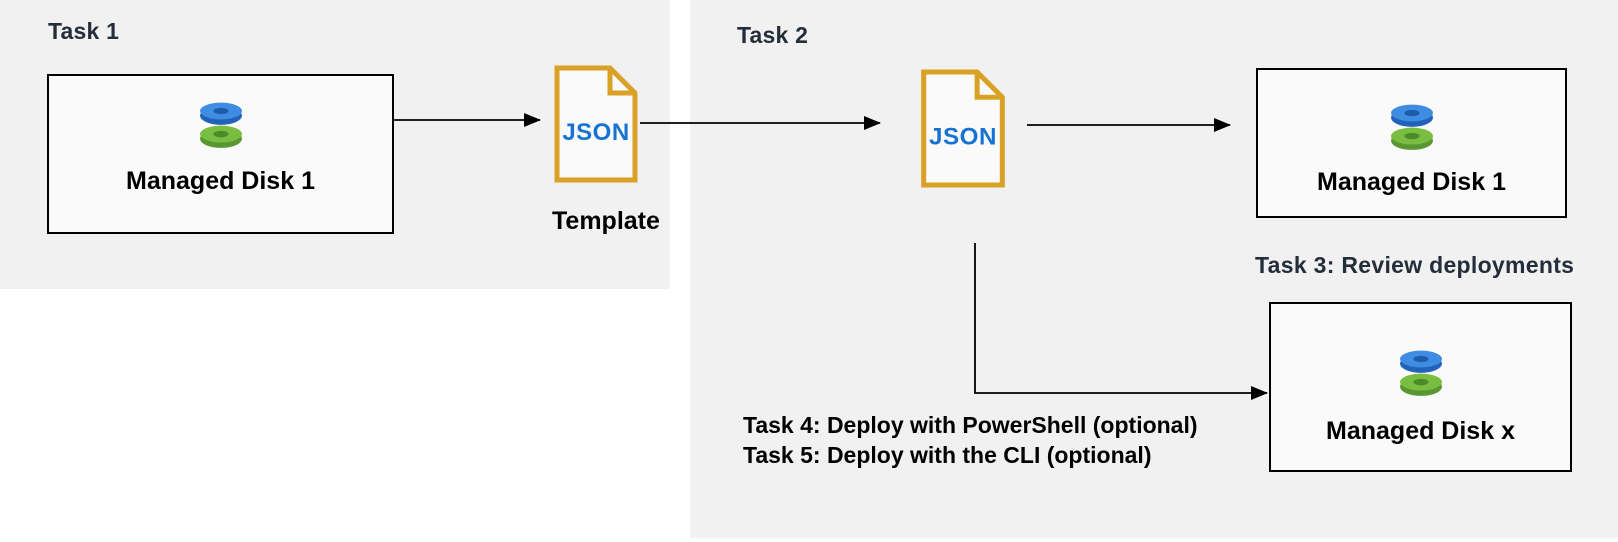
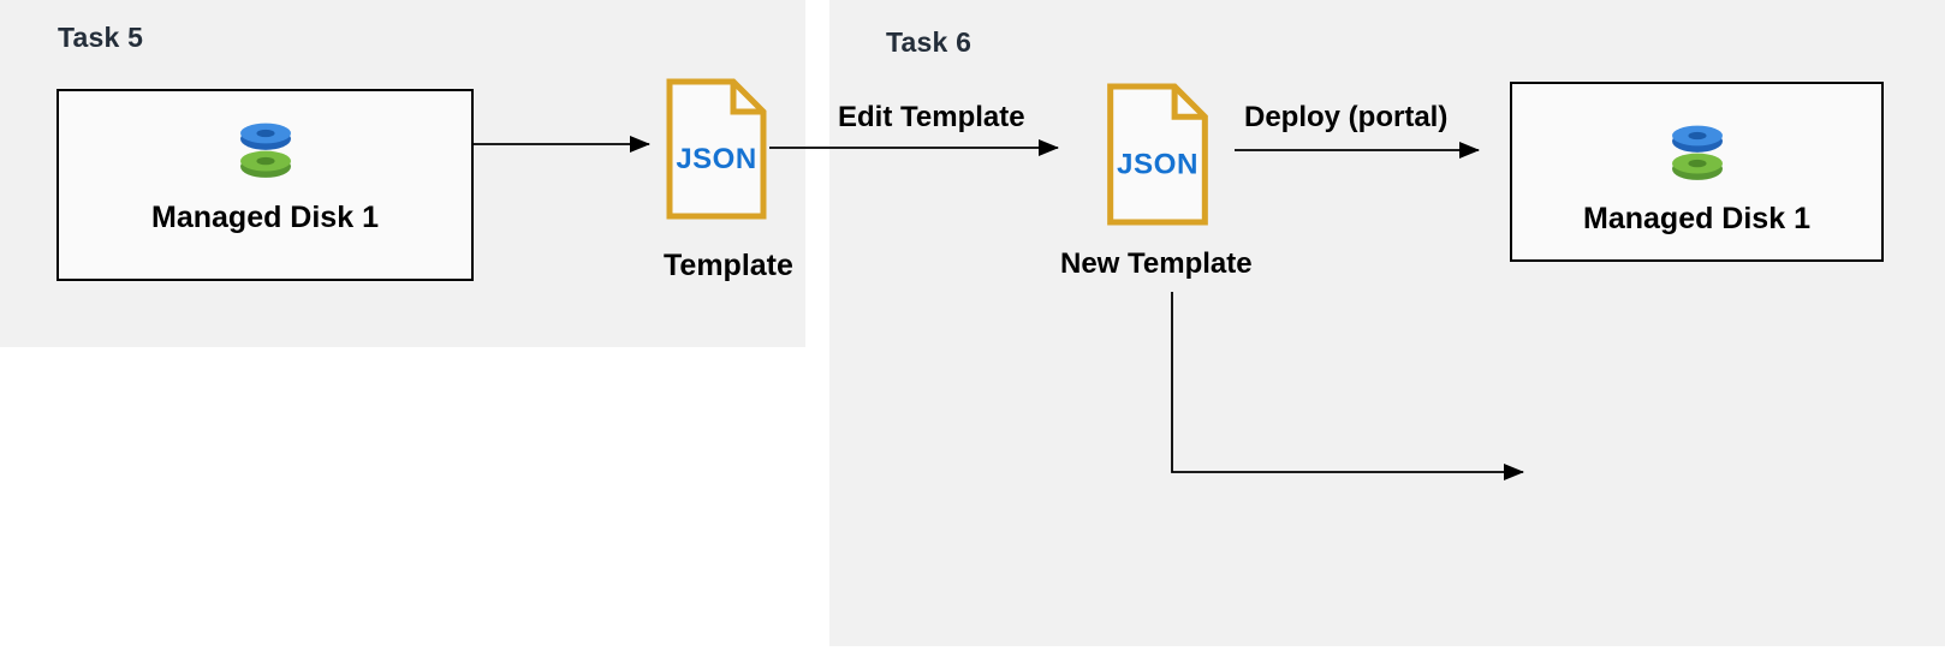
- Task 1
+ Task 5
  Managed Disk 1
  JSON
  Template
- Task 2
+ Task 6
+ Edit Template
  JSON
+ New Template
+ Deploy (portal)
  Managed Disk 1
- Task 3: Review deployments
- Managed Disk x
- Task 4: Deploy with PowerShell (optional)
- Task 5: Deploy with the CLI (optional)
